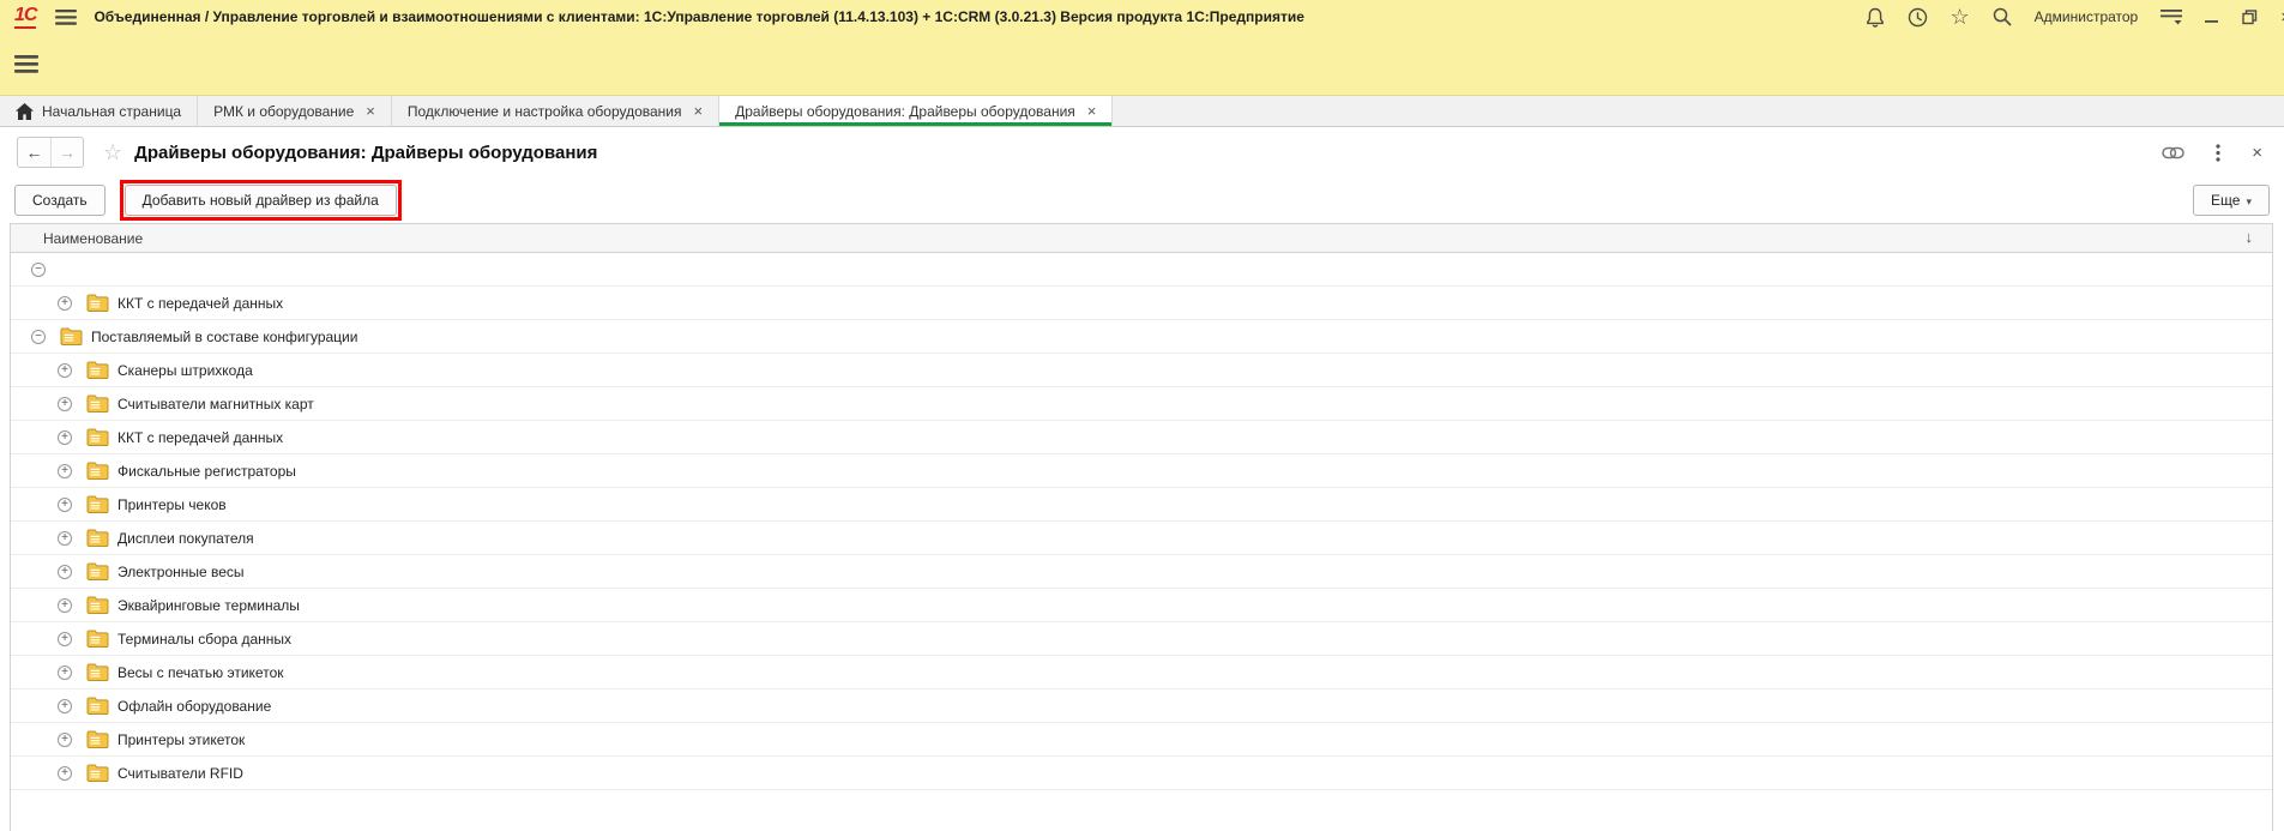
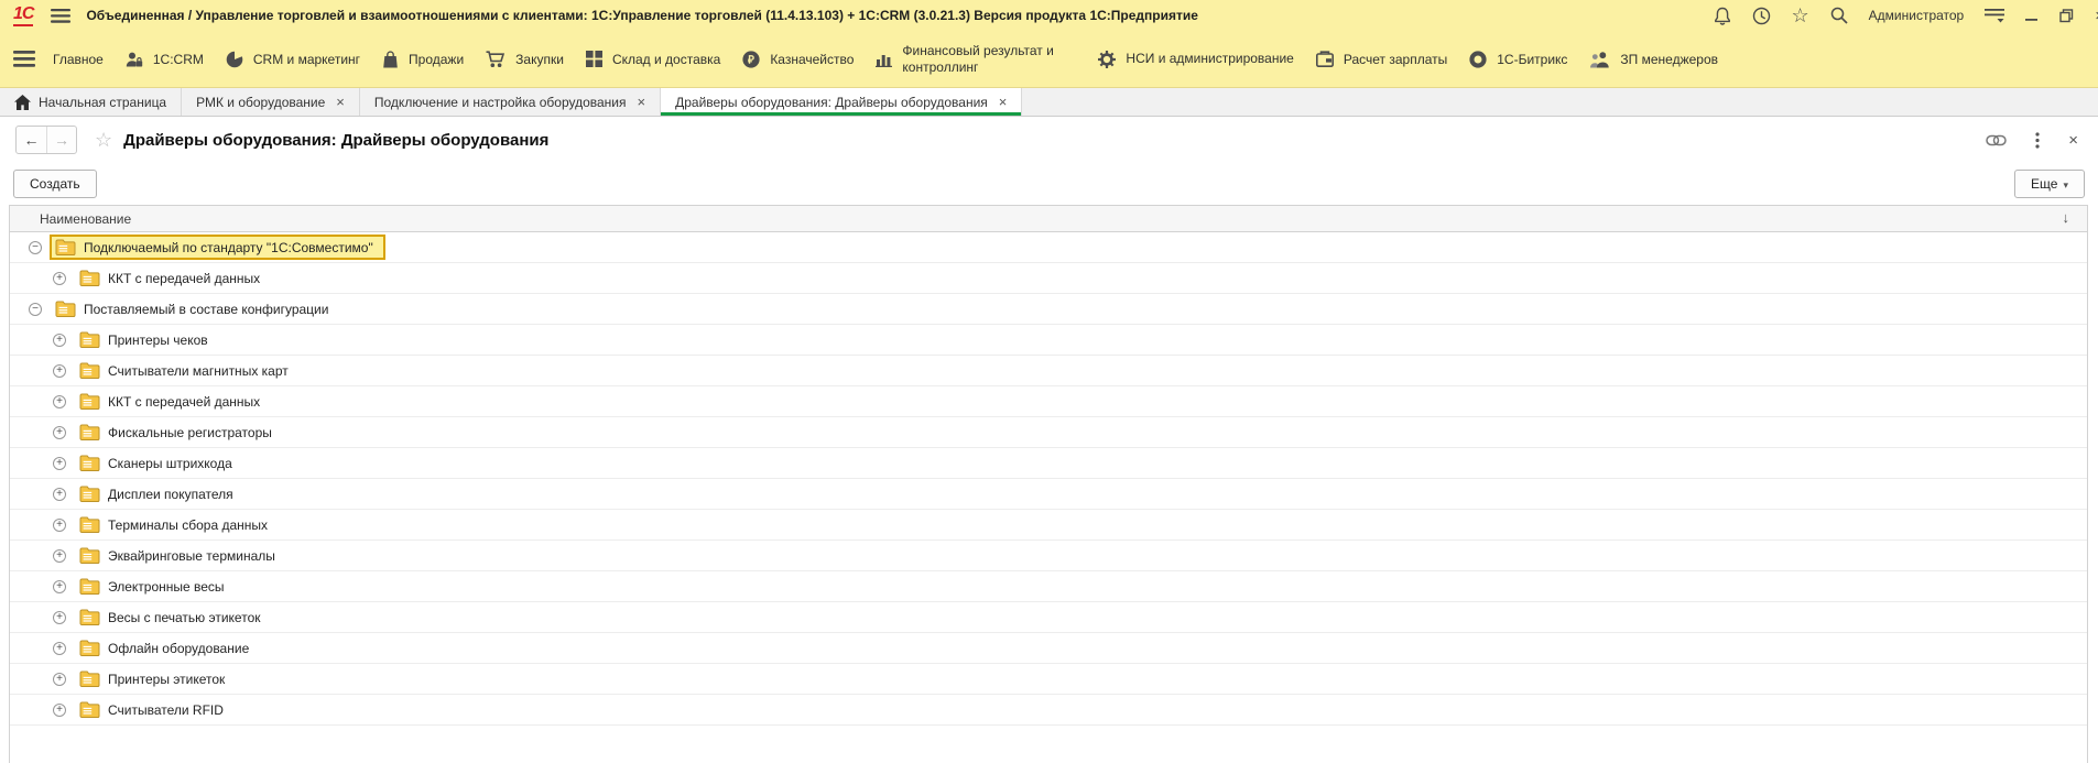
  1С
  Объединенная / Управление торговлей и взаимоотношениями с клиентами: 1С:Управление торговлей (11.4.13.103) + 1С:CRM (3.0.21.3) Версия продукта 1С:Предприятие
  ☆
  Администратор
+ Главное
+ 1С:CRM
+ CRM и маркетинг
+ Продажи
+ Закупки
+ Склад и доставка
+ ₽
+ Казначейство
+ Финансовый результат и контроллинг
+ НСИ и администрирование
+ Расчет зарплаты
+ 1С-Битрикс
+ ЗП менеджеров
  Начальная страница
  РМК и оборудование
  ×
  Подключение и настройка оборудования
  ×
  Драйверы оборудования: Драйверы оборудования
  ×
  ←
  →
  ☆
  Драйверы оборудования: Драйверы оборудования
  ×
  Создать
- Добавить новый драйвер из файла
  Еще ▾
  Наименование
  ↓
  −
+ Подключаемый по стандарту "1С:Совместимо"
  +
  ККТ с передачей данных
  −
  Поставляемый в составе конфигурации
  +
- Сканеры штрихкода
+ Принтеры чеков
  +
  Считыватели магнитных карт
  +
  ККТ с передачей данных
  +
  Фискальные регистраторы
  +
- Принтеры чеков
+ Сканеры штрихкода
  +
  Дисплеи покупателя
  +
- Электронные весы
+ Терминалы сбора данных
  +
  Эквайринговые терминалы
  +
- Терминалы сбора данных
+ Электронные весы
  +
  Весы с печатью этикеток
  +
  Офлайн оборудование
  +
  Принтеры этикеток
  +
  Считыватели RFID
